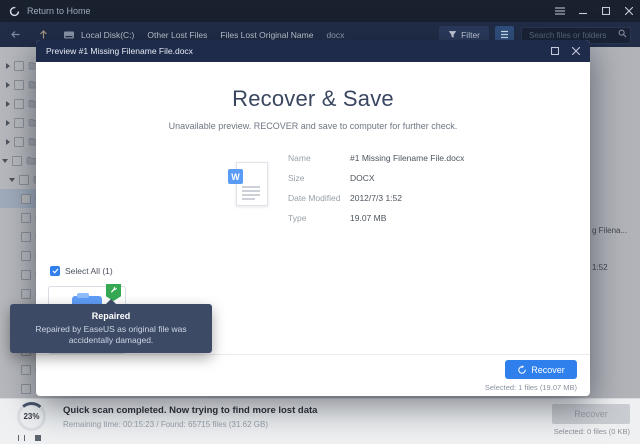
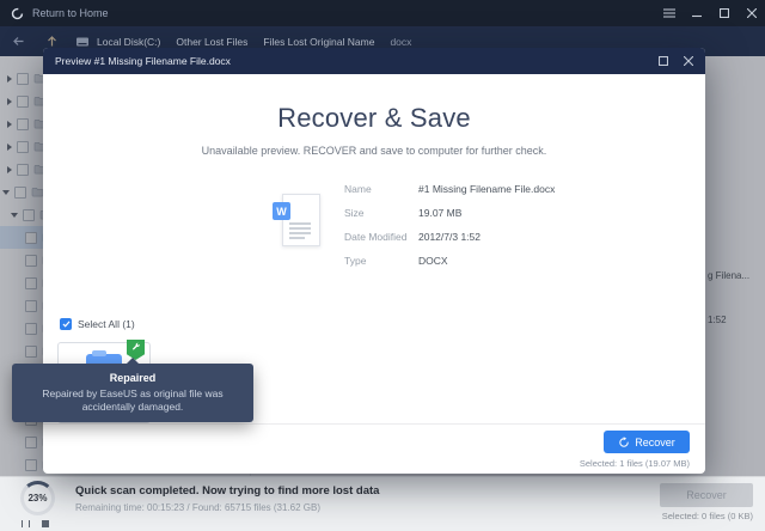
  Return to Home
  Local Disk(C:)
  Other Lost Files
  Files Lost Original Name
  docx
- Filter
- Search files or folders
  g Filena...
  1:52
  Preview #1 Missing Filename File.docx
  Recover & Save
  Unavailable preview. RECOVER and save to computer for further check.
  W
  Name
  #1 Missing Filename File.docx
  Size
- DOCX
+ 19.07 MB
  Date Modified
  2012/7/3 1:52
  Type
- 19.07 MB
+ DOCX
  Select All (1)
  Recover
  Selected: 1 files (19.07 MB)
  Repaired
  Repaired by EaseUS as original file was accidentally damaged.
  23%
  Quick scan completed. Now trying to find more lost data
  Remaining time: 00:15:23 / Found: 65715 files (31.62 GB)
  Recover
  Selected: 0 files (0 KB)
